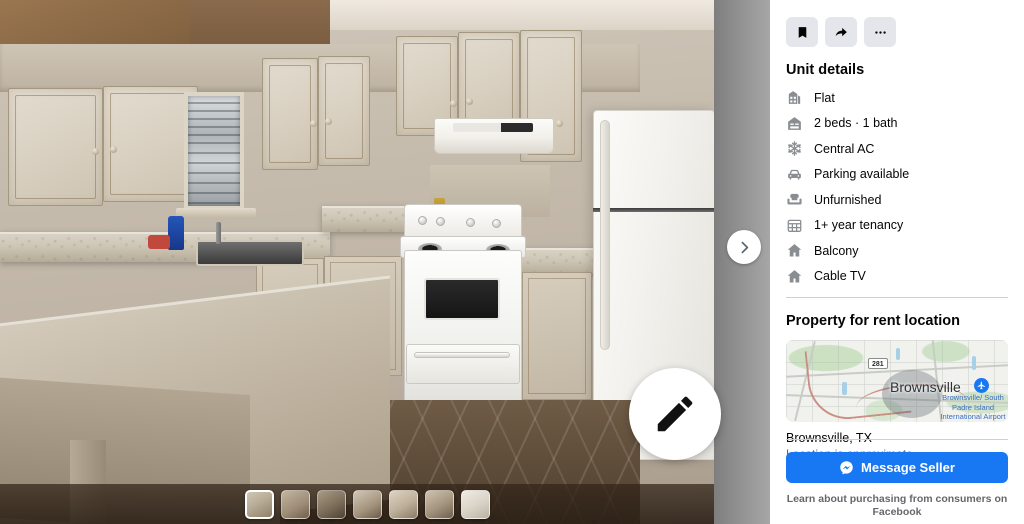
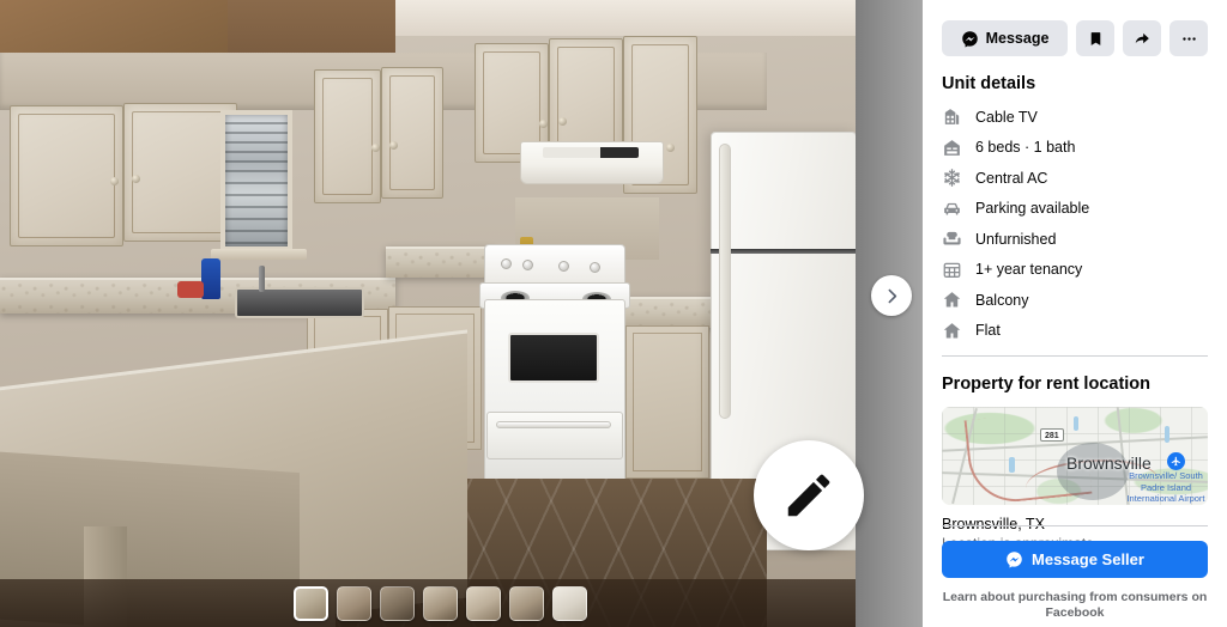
+ Message
  Unit details
- Flat
+ Cable TV
- 2 beds · 1 bath
+ 6 beds · 1 bath
  Central AC
  Parking available
  Unfurnished
  1+ year tenancy
  Balcony
- Cable TV
+ Flat
  Property for rent location
  Brownsville
  Brownsville/ South Padre Island International Airport
  Brownsville, TX
  Message Seller
  Learn about purchasing from consumers on Facebook
